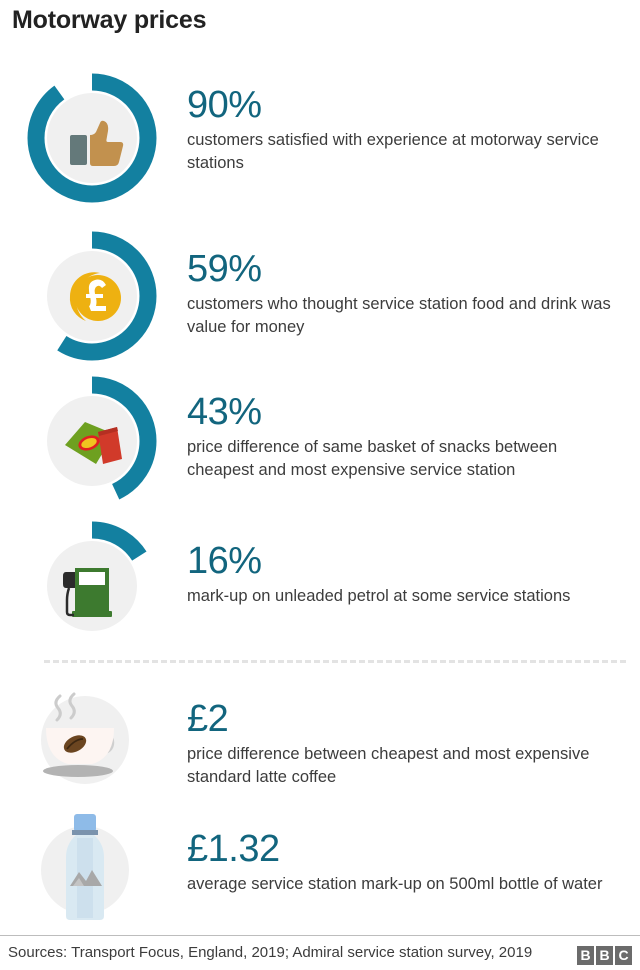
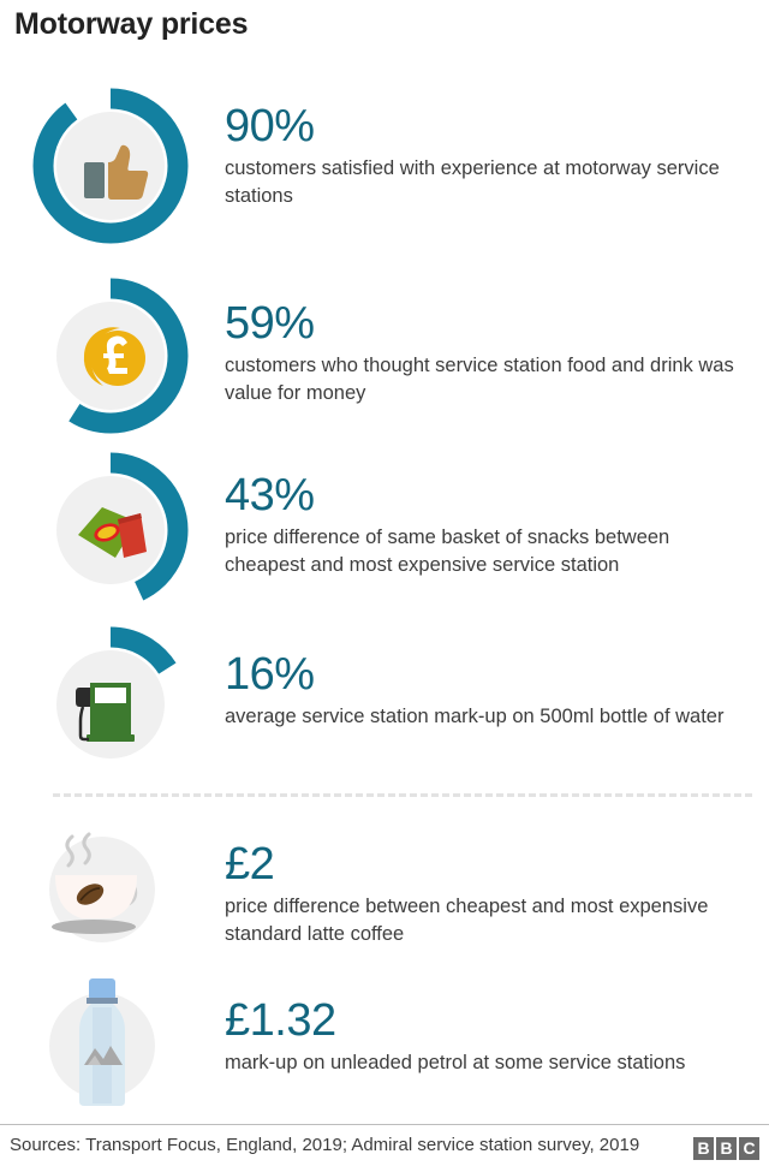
  Motorway prices
  90%
  customers satisfied with experience at motorway service stations
  59%
  customers who thought service station food and drink was value for money
  43%
  price difference of same basket of snacks between cheapest and most expensive service station
  16%
- mark-up on unleaded petrol at some service stations
+ average service station mark-up on 500ml bottle of water
  £2
  price difference between cheapest and most expensive standard latte coffee
  £1.32
- average service station mark-up on 500ml bottle of water
+ mark-up on unleaded petrol at some service stations
  Sources: Transport Focus, England, 2019; Admiral service station survey, 2019
  B
  B
  C
